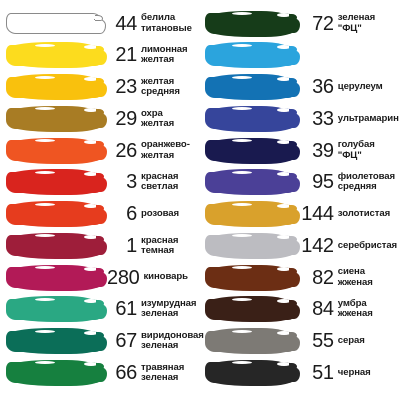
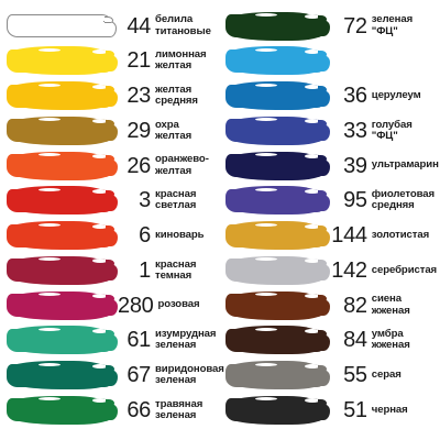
  44
  белила
  титановые
  21
  лимонная
  желтая
  23
  желтая
  средняя
  29
  охра
  желтая
  26
  оранжево-
  желтая
  3
  красная
  светлая
  6
- розовая
+ киноварь
  1
  красная
  темная
  280
- киноварь
+ розовая
  61
  изумрудная
  зеленая
  67
  виридоновая
  зеленая
  66
  травяная
  зеленая
  72
  зеленая "ФЦ"
  36
  церулеум
  33
- ультрамарин
+ голубая "ФЦ"
  39
- голубая "ФЦ"
+ ультрамарин
  95
  фиолетовая
  средняя
  144
  золотистая
  142
  серебристая
  82
  сиена
  жженая
  84
  умбра
  жженая
  55
  серая
  51
  черная
